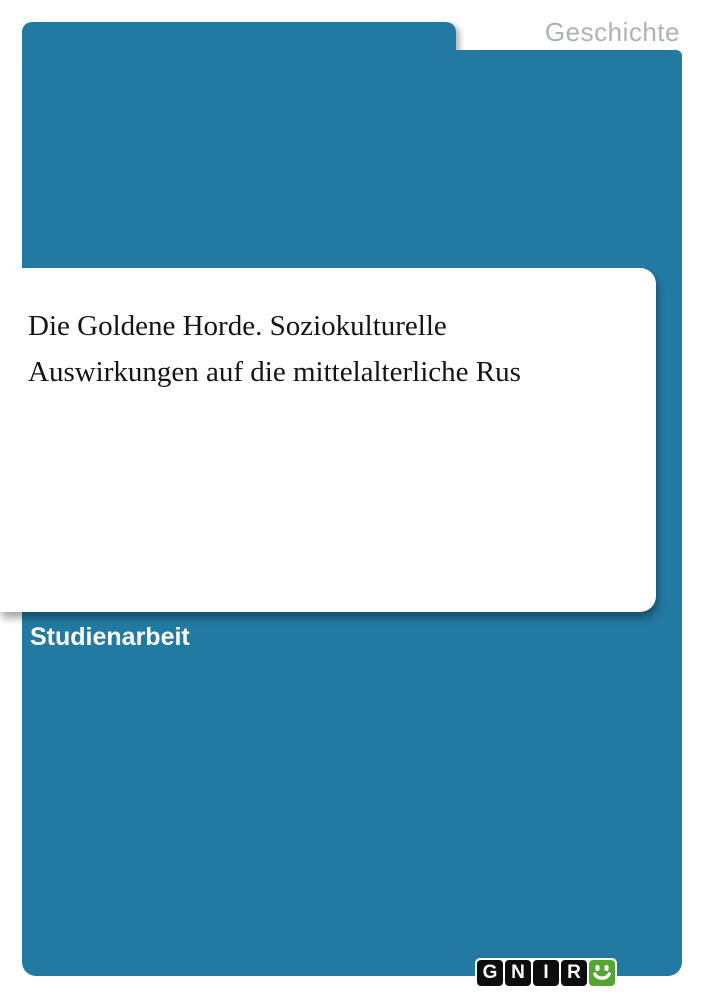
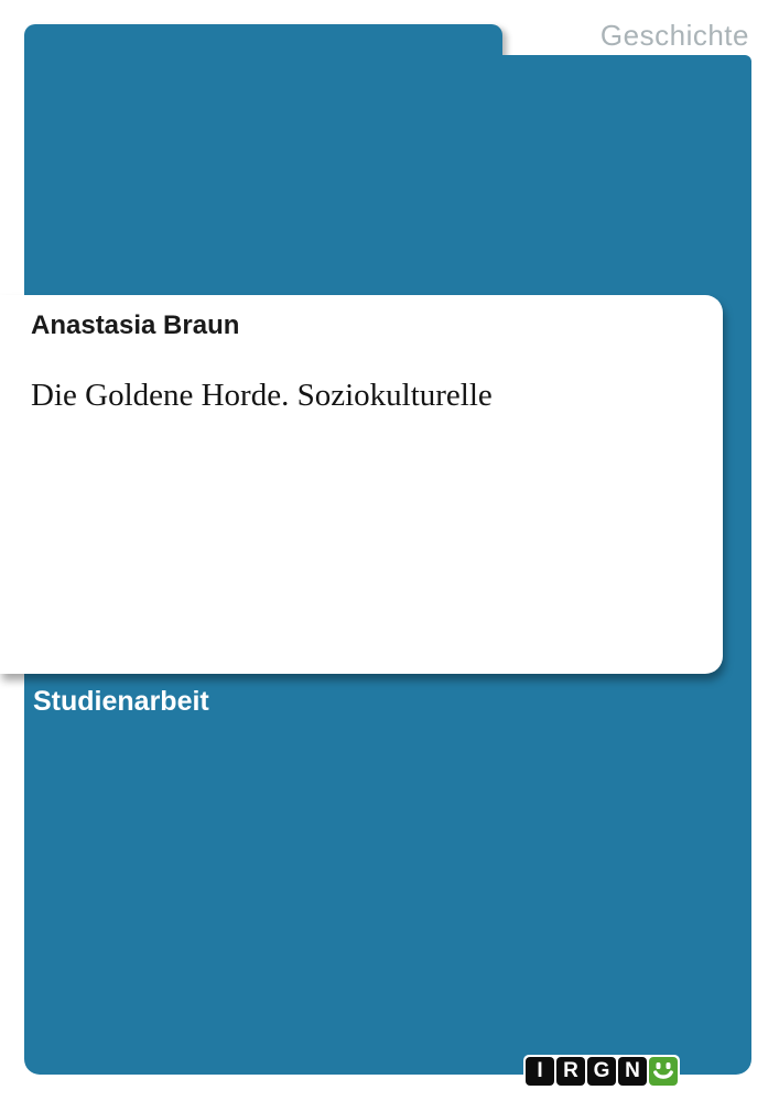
  Geschichte
+ Anastasia Braun
  Die Goldene Horde. Soziokulturelle
- Auswirkungen auf die mittelalterliche Rus
  Studienarbeit
- G
+ I
- N
+ R
- I
+ G
- R
+ N
